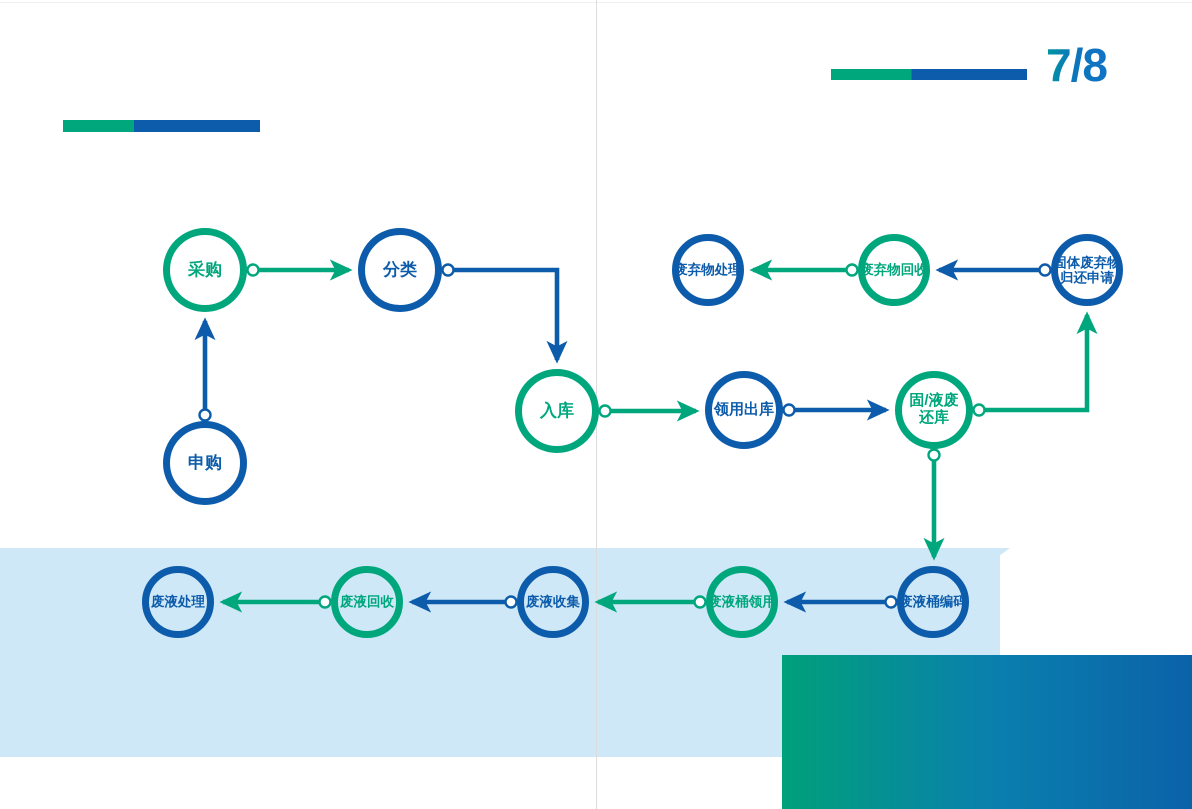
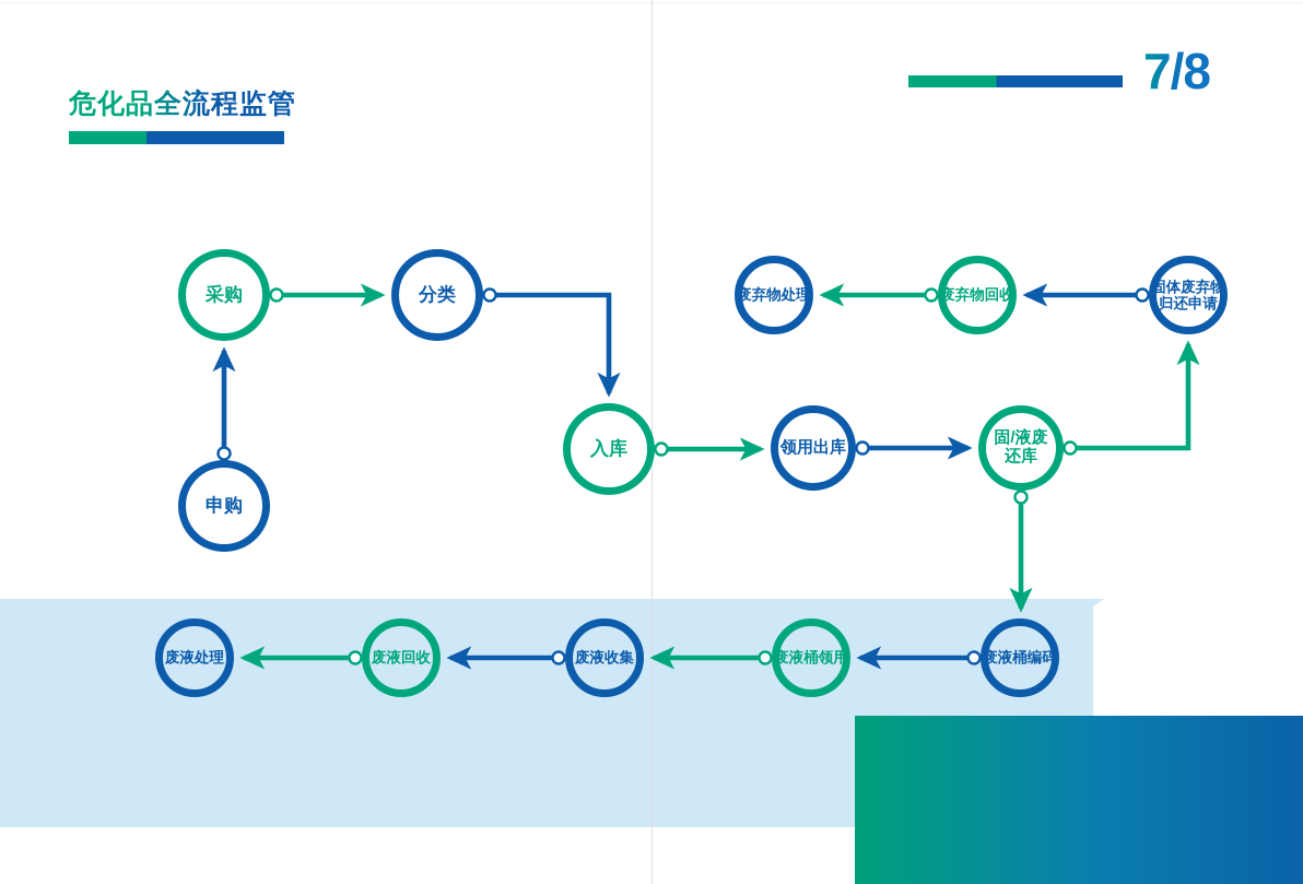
+ 危化品全流程监管
  7/8
  申购
  采购
  分类
  入库
  领用出库
  固/液废
  还库
  固体废弃物
  归还申请
  废弃物回收
  废弃物处理
  废液桶编码
  废液桶领用
  废液收集
  废液回收
  废液处理
